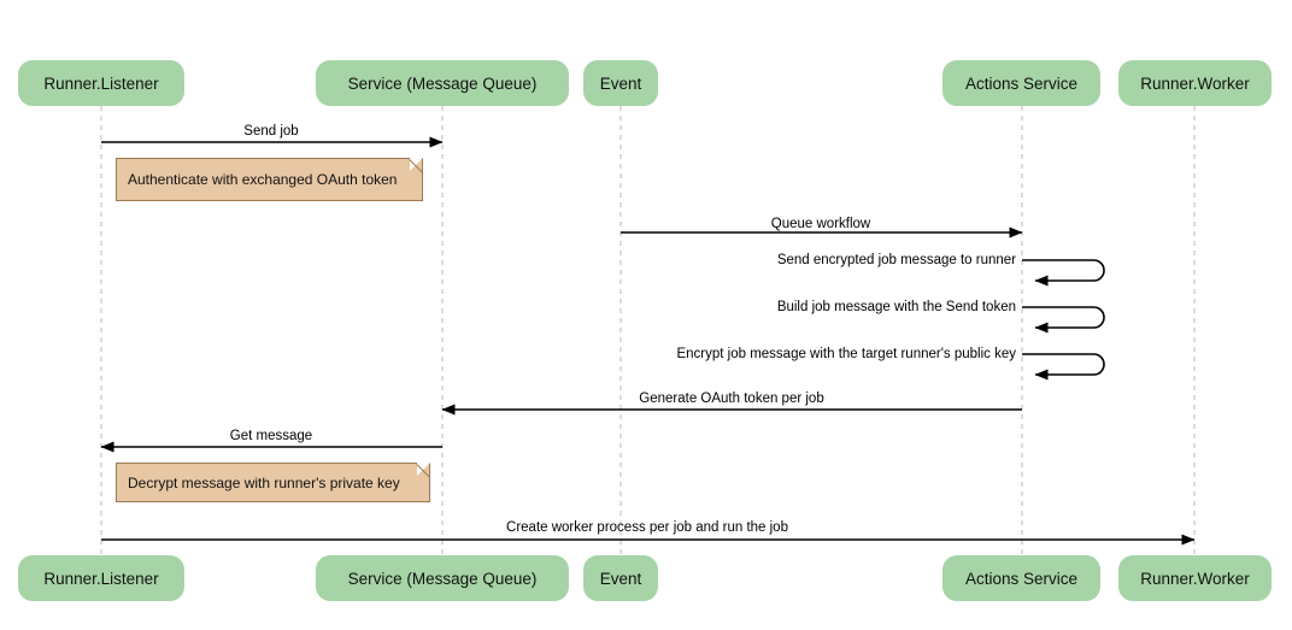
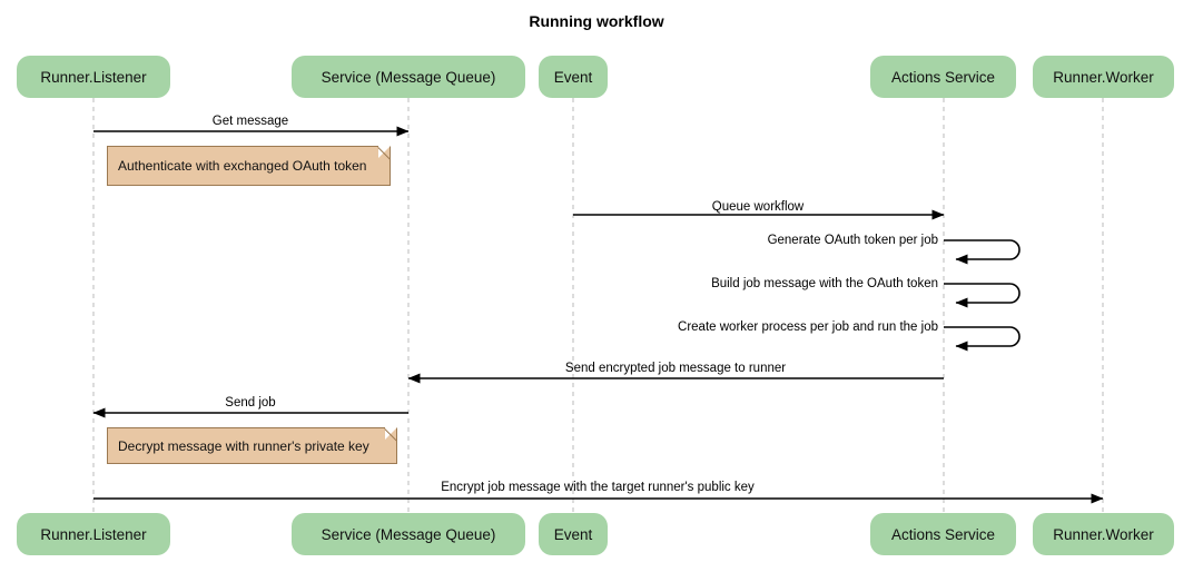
+ Running workflow
  Runner.Listener
  Service (Message Queue)
  Event
  Actions Service
  Runner.Worker
  Runner.Listener
  Service (Message Queue)
  Event
  Actions Service
  Runner.Worker
  Authenticate with exchanged OAuth token
  Decrypt message with runner's private key
- Send job
+ Get message
  Queue workflow
- Send encrypted job message to runner
+ Generate OAuth token per job
- Build job message with the Send token
+ Build job message with the OAuth token
- Encrypt job message with the target runner's public key
+ Create worker process per job and run the job
- Generate OAuth token per job
+ Send encrypted job message to runner
- Get message
+ Send job
- Create worker process per job and run the job
+ Encrypt job message with the target runner's public key
